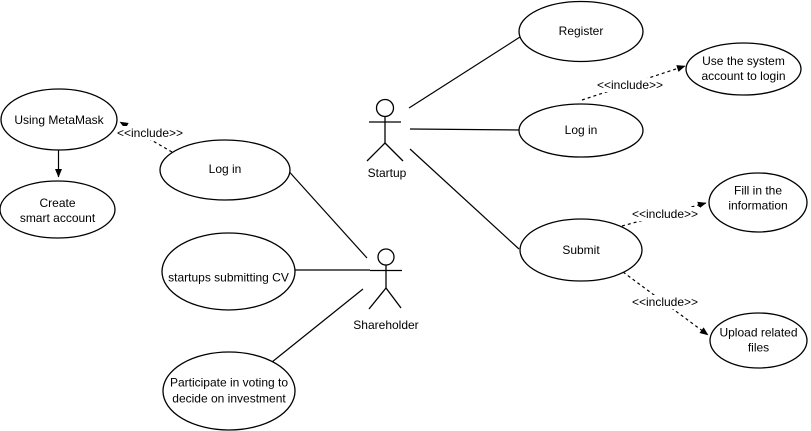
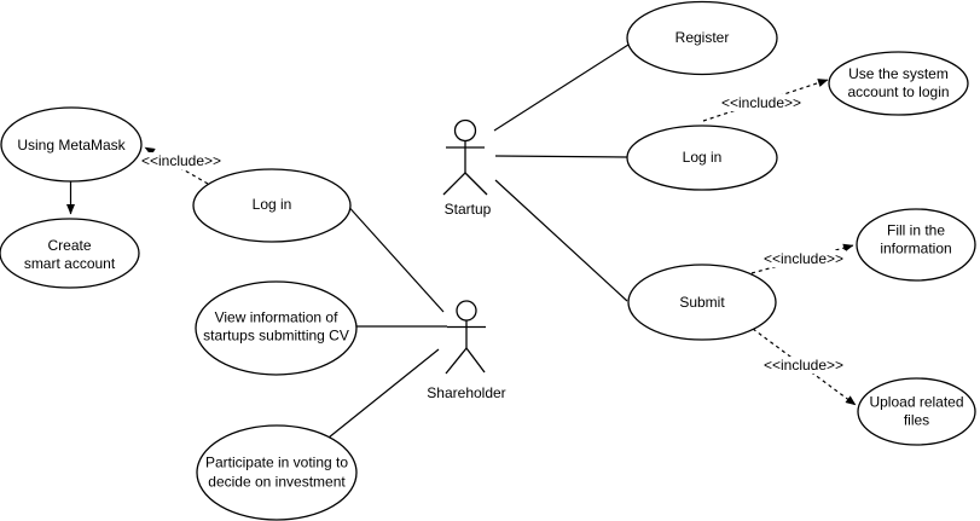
  <<include>>
  <<include>>
  <<include>>
  <<include>>
  Using MetaMask
  Create
  smart account
  Log in
+ View information of
  startups submitting CV
  Participate in voting to
  decide on investment
  Register
  Use the system
  account to login
  Log in
  Submit
  Fill in the
  information
  Upload related
  files
  Startup
  Shareholder
